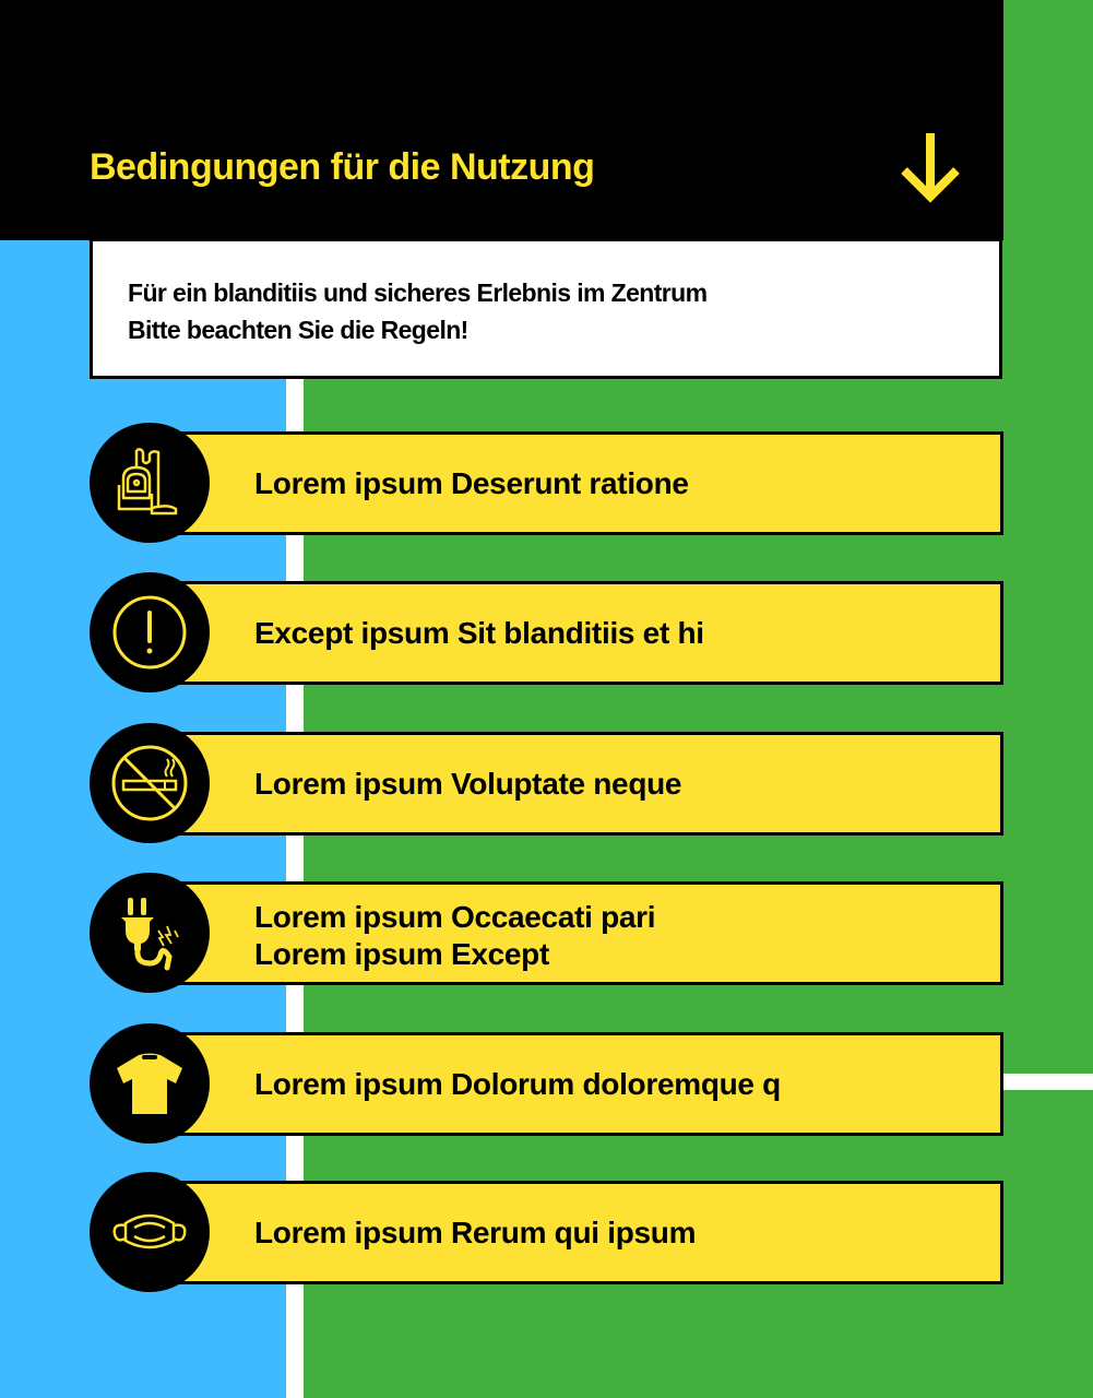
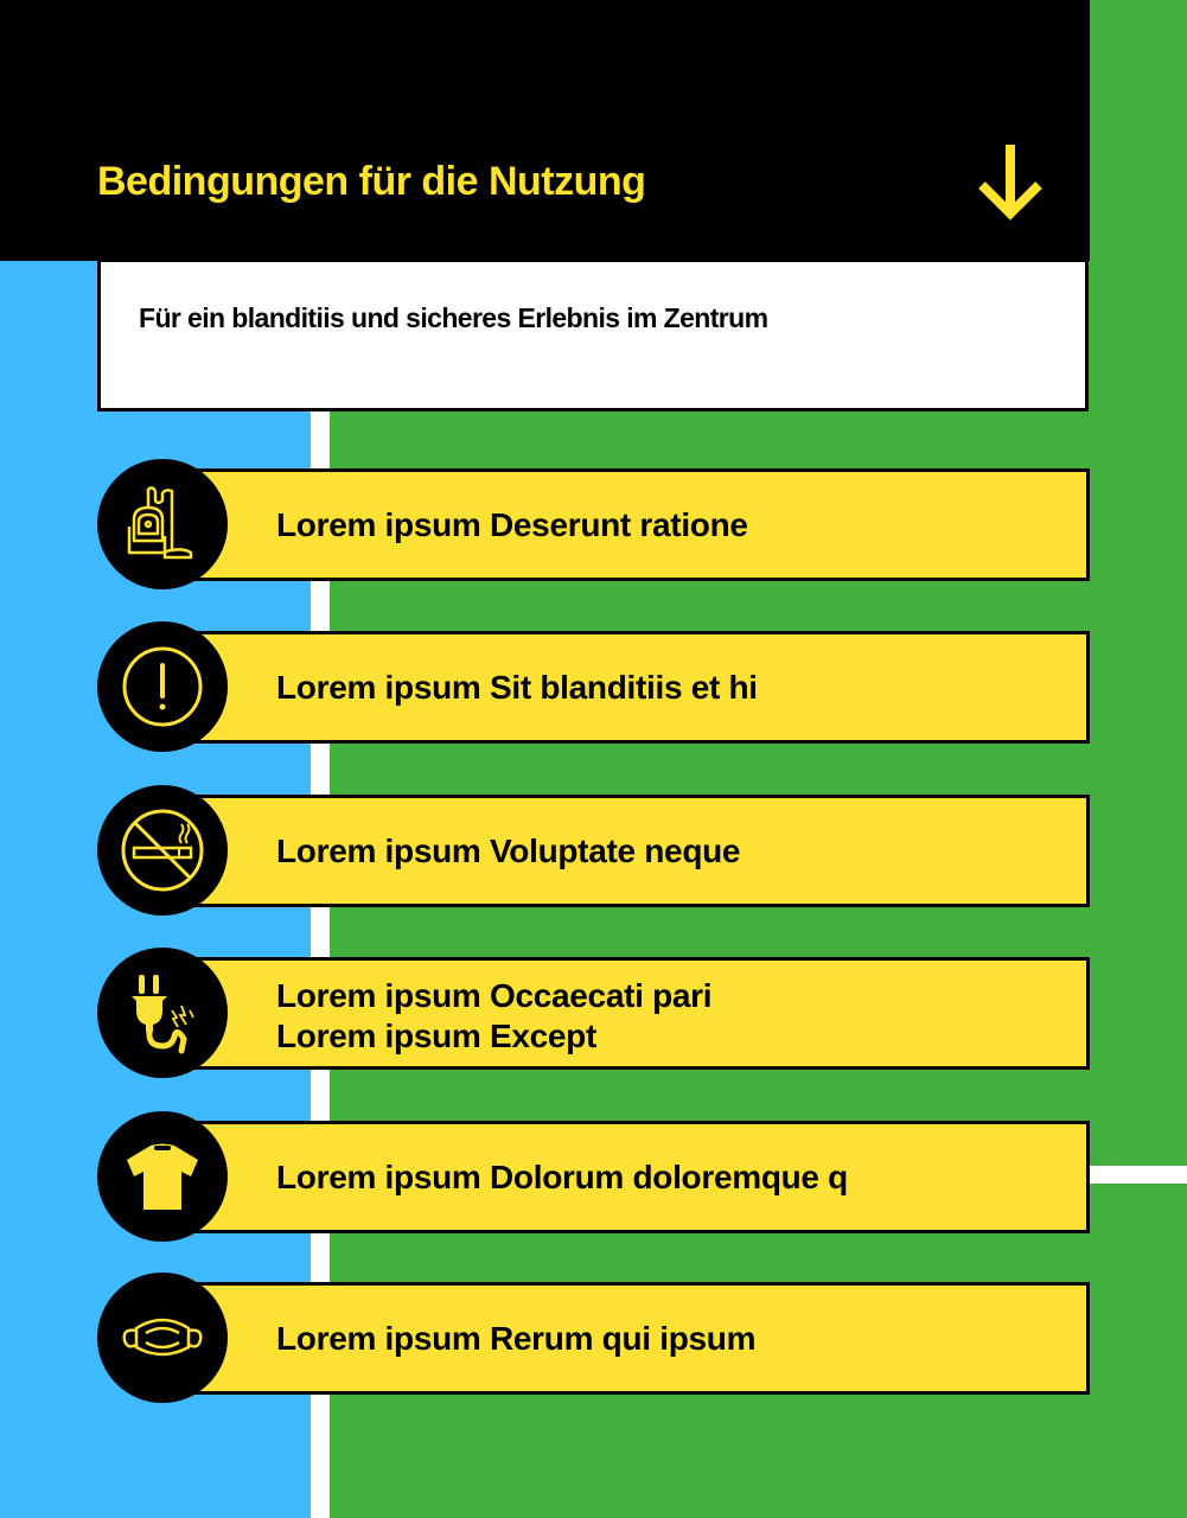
  Bedingungen für die Nutzung
  Für ein blanditiis und sicheres Erlebnis im Zentrum
- Bitte beachten Sie die Regeln!
  Lorem ipsum Deserunt ratione
- Except ipsum Sit blanditiis et hi
+ Lorem ipsum Sit blanditiis et hi
  Lorem ipsum Voluptate neque
  Lorem ipsum Occaecati pari
  Lorem ipsum Except
  Lorem ipsum Dolorum doloremque q
  Lorem ipsum Rerum qui ipsum
